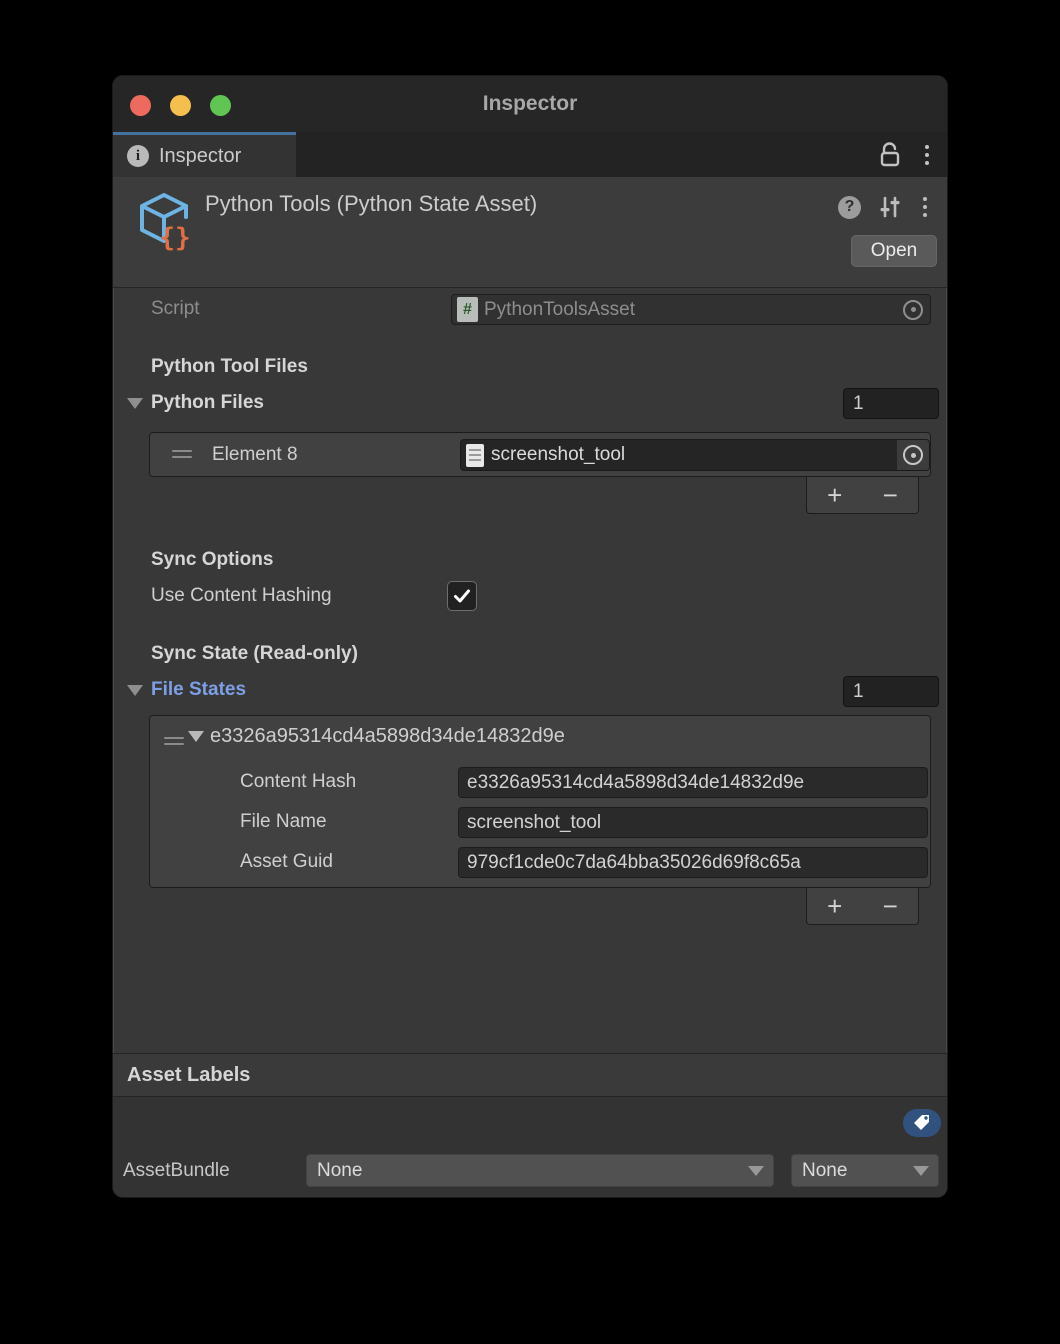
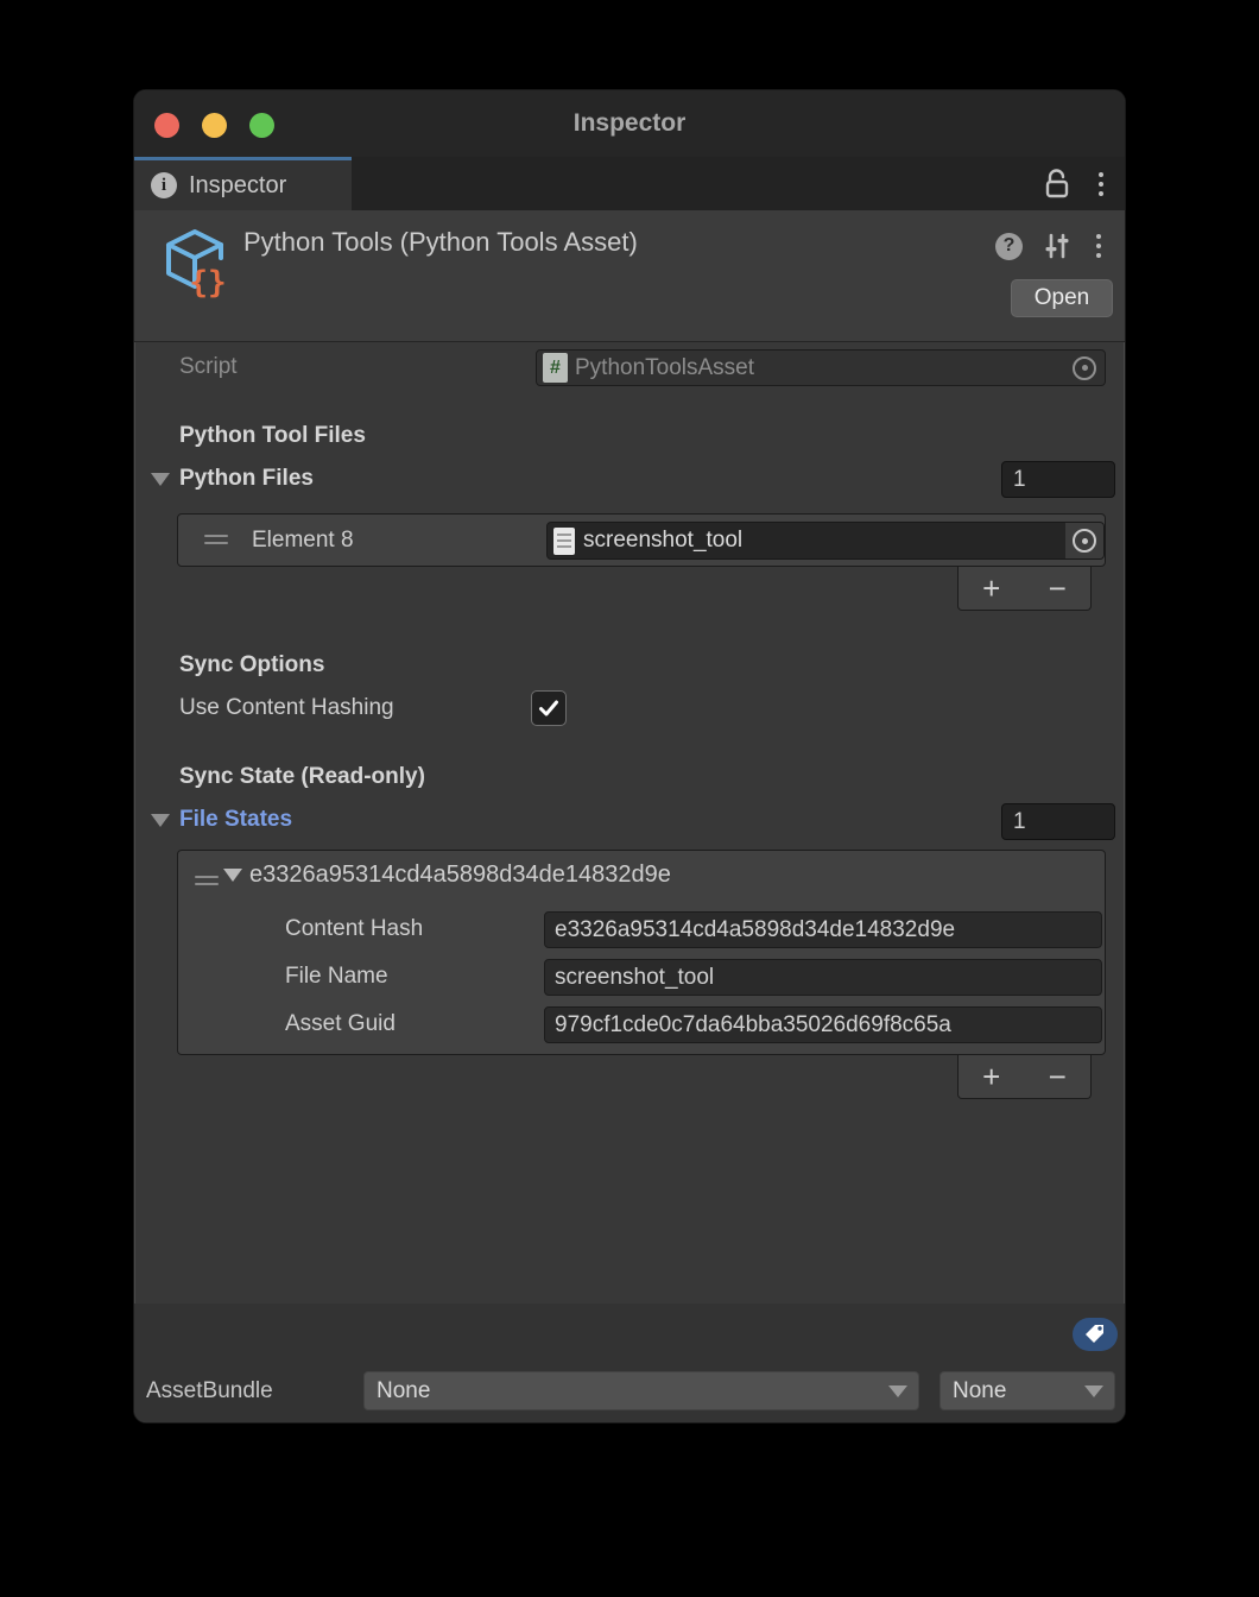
  Inspector
  i
  Inspector
  {}
- Python Tools (Python State Asset)
+ Python Tools (Python Tools Asset)
  ?
  Open
  Script
  #
  PythonToolsAsset
  Python Tool Files
  Python Files
  1
  Element 8
  screenshot_tool
  +
  −
  Sync Options
  Use Content Hashing
  Sync State (Read-only)
  File States
  1
  e3326a95314cd4a5898d34de14832d9e
  Content Hash
  e3326a95314cd4a5898d34de14832d9e
  File Name
  screenshot_tool
  Asset Guid
  979cf1cde0c7da64bba35026d69f8c65a
  +
  −
- Asset Labels
  AssetBundle
  None
  None
